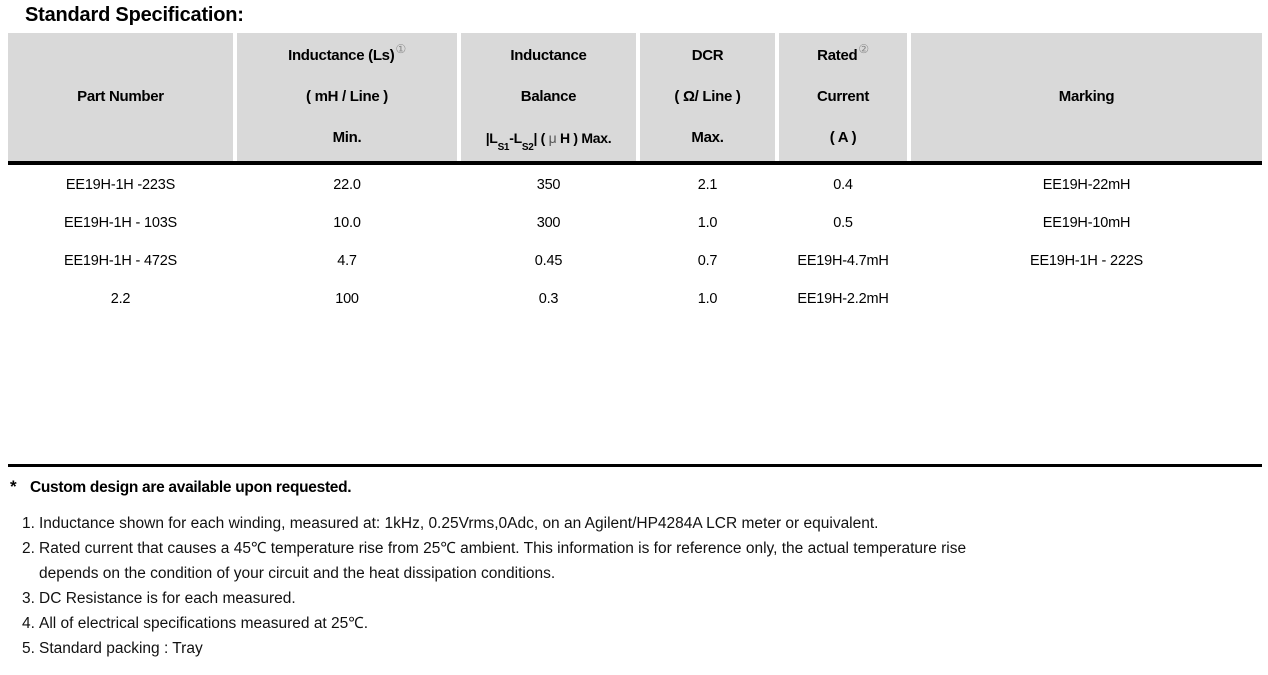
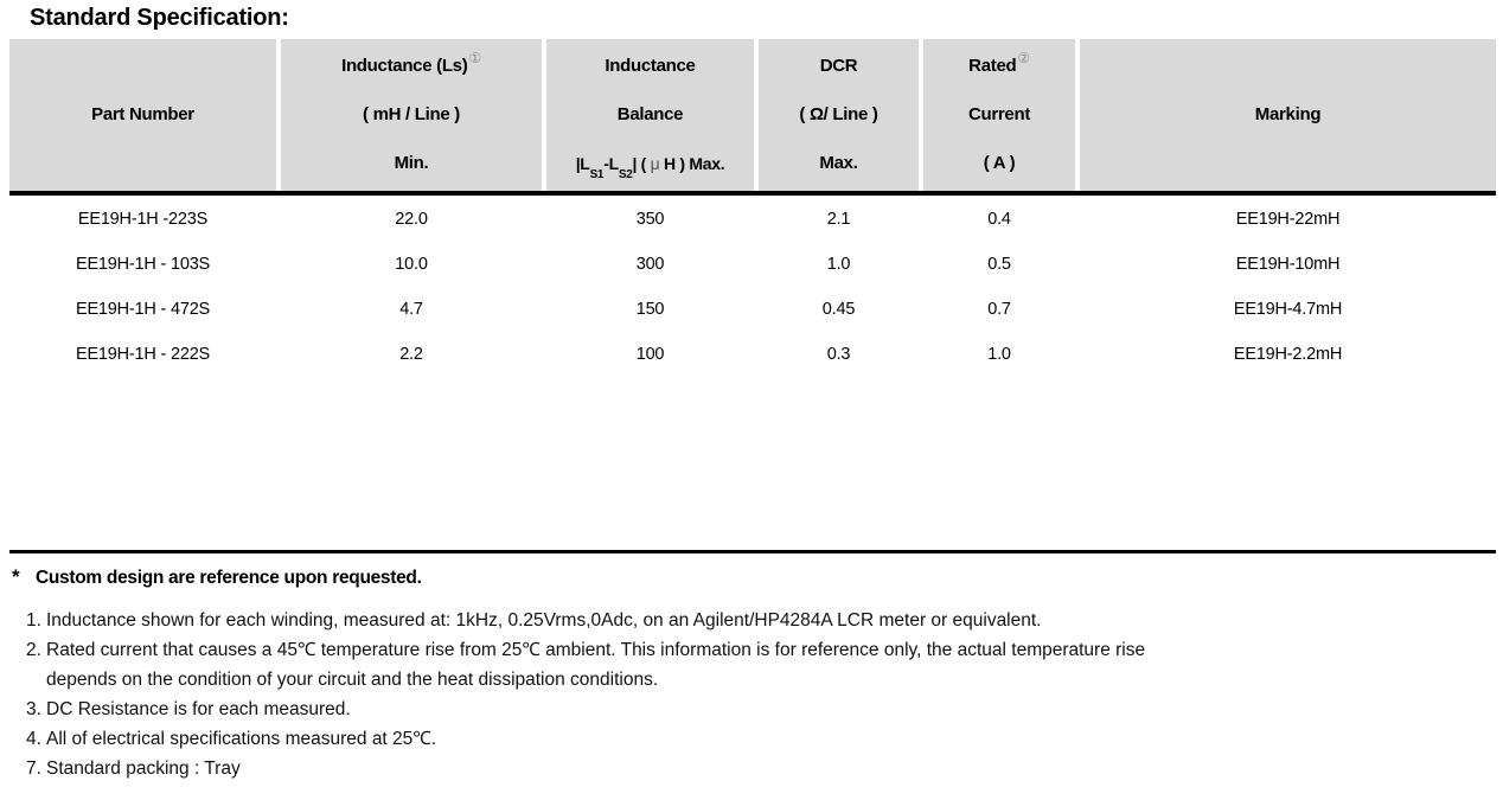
  Standard Specification:
  Part Number
  Inductance (Ls)①
  ( mH / Line )
  Min.
  Inductance
  Balance
  |LS1-LS2| ( μ H ) Max.
  DCR
  ( Ω/ Line )
  Max.
  Rated②
  Current
  ( A )
  Marking
  EE19H-1H -223S
  22.0
  350
  2.1
  0.4
  EE19H-22mH
  EE19H-1H - 103S
  10.0
  300
  1.0
  0.5
  EE19H-10mH
  EE19H-1H - 472S
  4.7
+ 150
  0.45
  0.7
  EE19H-4.7mH
  EE19H-1H - 222S
  2.2
  100
  0.3
  1.0
  EE19H-2.2mH
  *
- Custom design are available upon requested.
+ Custom design are reference upon requested.
  1.
  Inductance shown for each winding, measured at: 1kHz, 0.25Vrms,0Adc, on an Agilent/HP4284A LCR meter or equivalent.
  2.
  Rated current that causes a 45℃ temperature rise from 25℃ ambient. This information is for reference only, the actual temperature rise
  depends on the condition of your circuit and the heat dissipation conditions.
  3.
  DC Resistance is for each measured.
  4.
  All of electrical specifications measured at 25℃.
- 5.
+ 7.
  Standard packing : Tray
